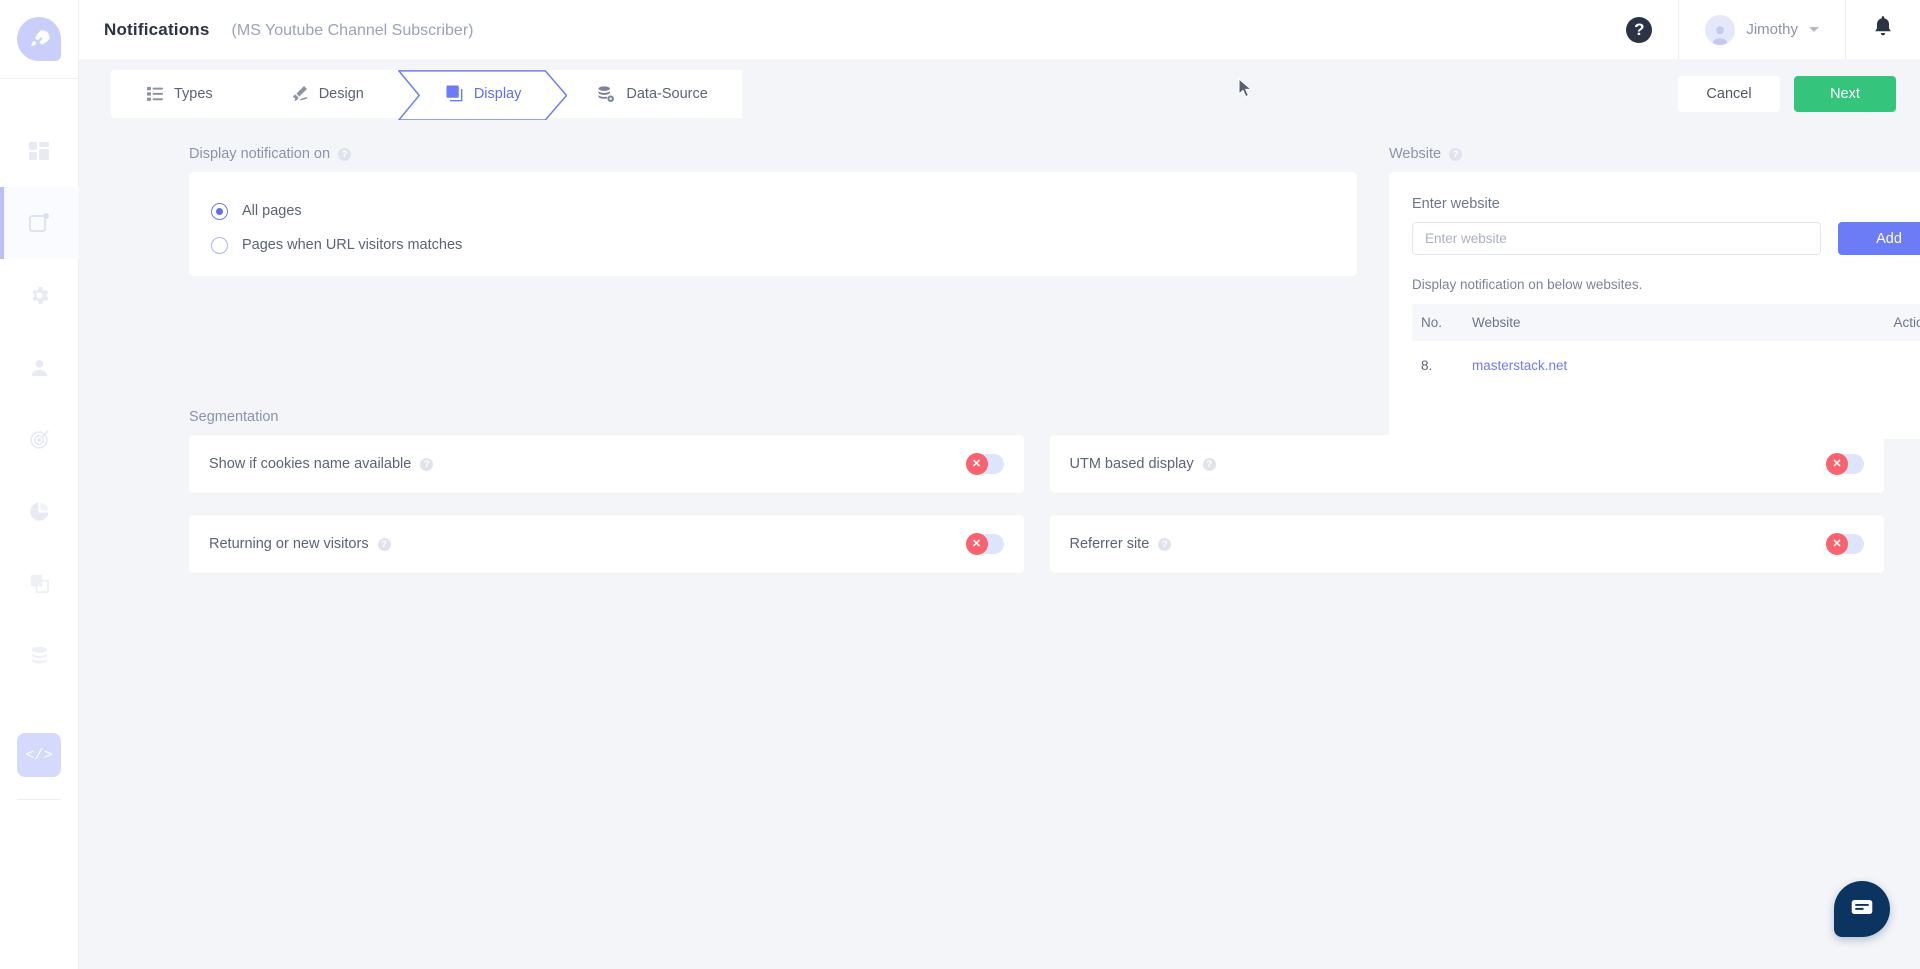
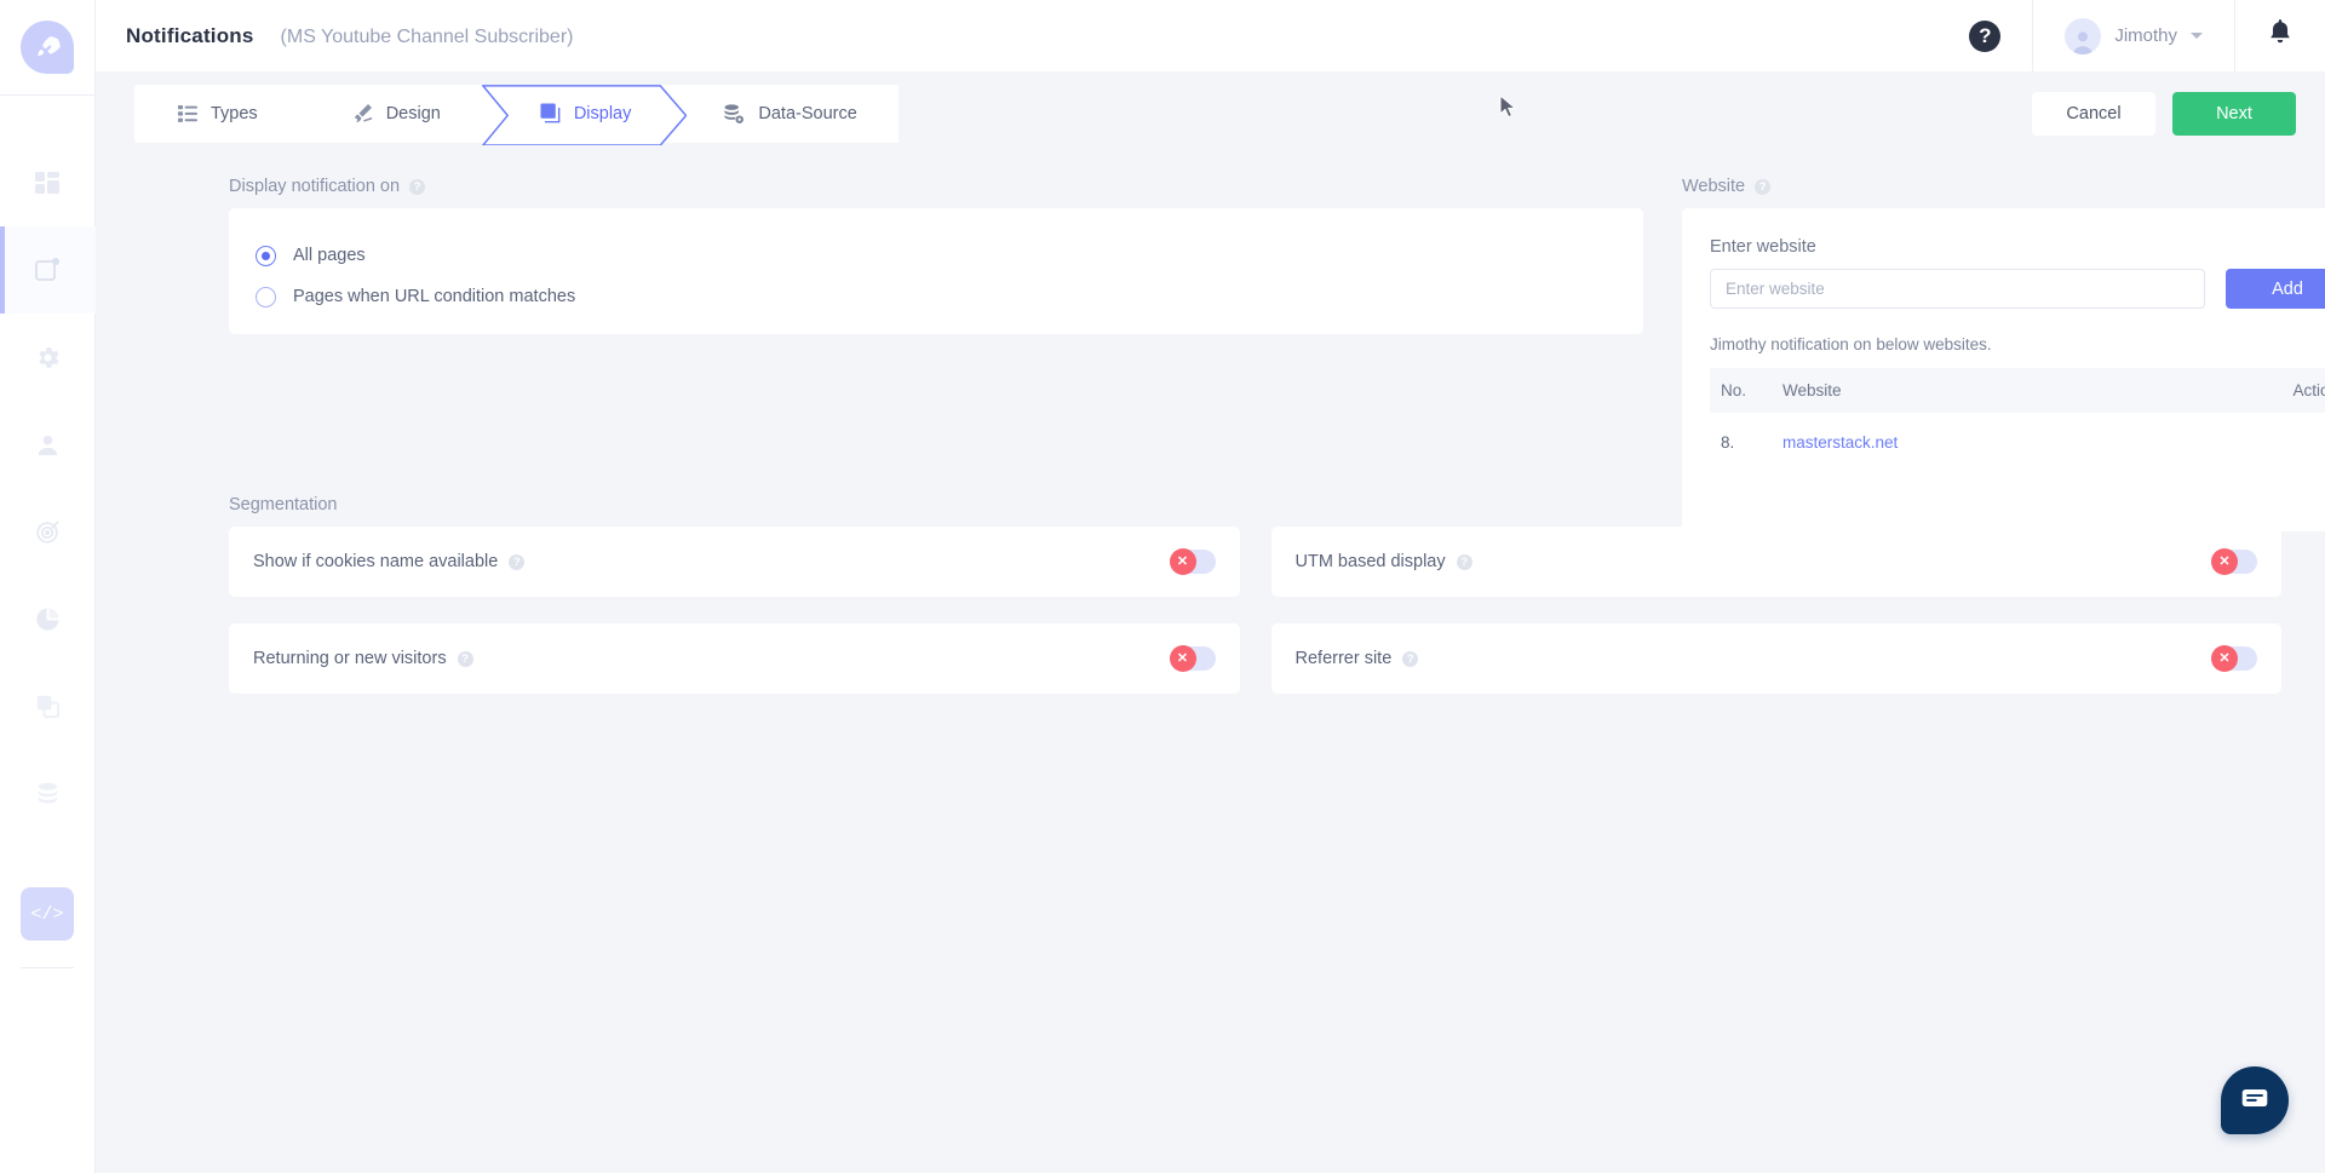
  </>
  Notifications
  (MS Youtube Channel Subscriber)
  ?
  Jimothy
  Types
  Design
  Display
  Data-Source
  Cancel
  Next
  Display notification on
  ?
  All pages
- Pages when URL visitors matches
+ Pages when URL condition matches
  Website
  ?
  Enter website
  Enter website
  Add
- Display notification on below websites.
+ Jimothy notification on below websites.
  No.	Website	Acti
  8.	masterstack.net
  Segmentation
  Show if cookies name available
  ?
  ✕
  UTM based display
  ?
  ✕
  Returning or new visitors
  ?
  ✕
  Referrer site
  ?
  ✕
